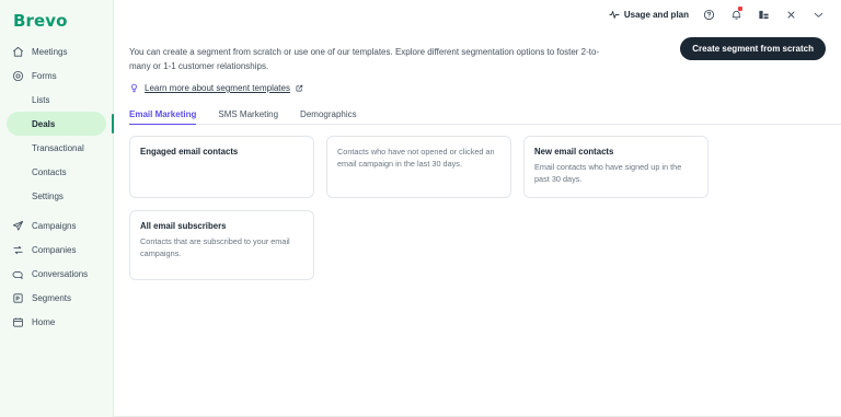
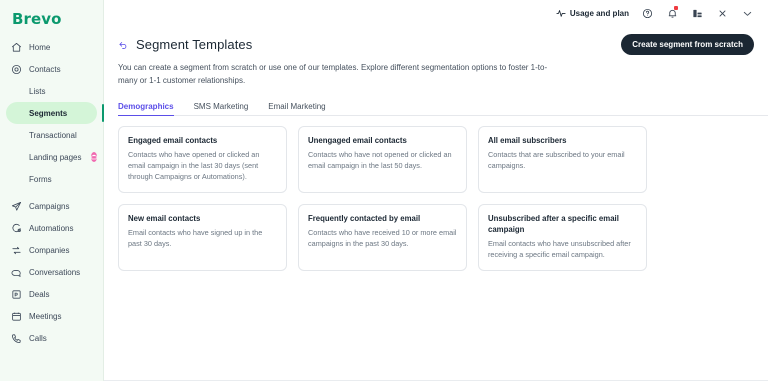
  Brevo
- Meetings
+ Home
- Forms
+ Contacts
  Lists
- Deals
+ Segments
  Transactional
+ Landing pages
- Contacts
+ Forms
- Settings
  Campaigns
+ Automations
  Companies
  Conversations
- Segments
+ Deals
- Home
+ Meetings
+ Calls
  Usage and plan
  Create segment from scratch
+ Segment Templates
- You can create a segment from scratch or use one of our templates. Explore different segmentation options to foster 2-to-many or 1-1 customer relationships.
+ You can create a segment from scratch or use one of our templates. Explore different segmentation options to foster 1-to-many or 1-1 customer relationships.
- Learn more about segment templates
- Email Marketing
+ Demographics
  SMS Marketing
- Demographics
+ Email Marketing
  Engaged email contacts
+ Contacts who have opened or clicked an email campaign in the last 30 days (sent through Campaigns or Automations).
+ Unengaged email contacts
- Contacts who have not opened or clicked an email campaign in the last 30 days.
+ Contacts who have not opened or clicked an email campaign in the last 50 days.
- New email contacts
+ All email subscribers
- Email contacts who have signed up in the past 30 days.
+ Contacts that are subscribed to your email campaigns.
- All email subscribers
+ New email contacts
- Contacts that are subscribed to your email campaigns.
+ Email contacts who have signed up in the past 30 days.
+ Frequently contacted by email
+ Contacts who have received 10 or more email campaigns in the past 30 days.
+ Unsubscribed after a specific email campaign
+ Email contacts who have unsubscribed after receiving a specific email campaign.
